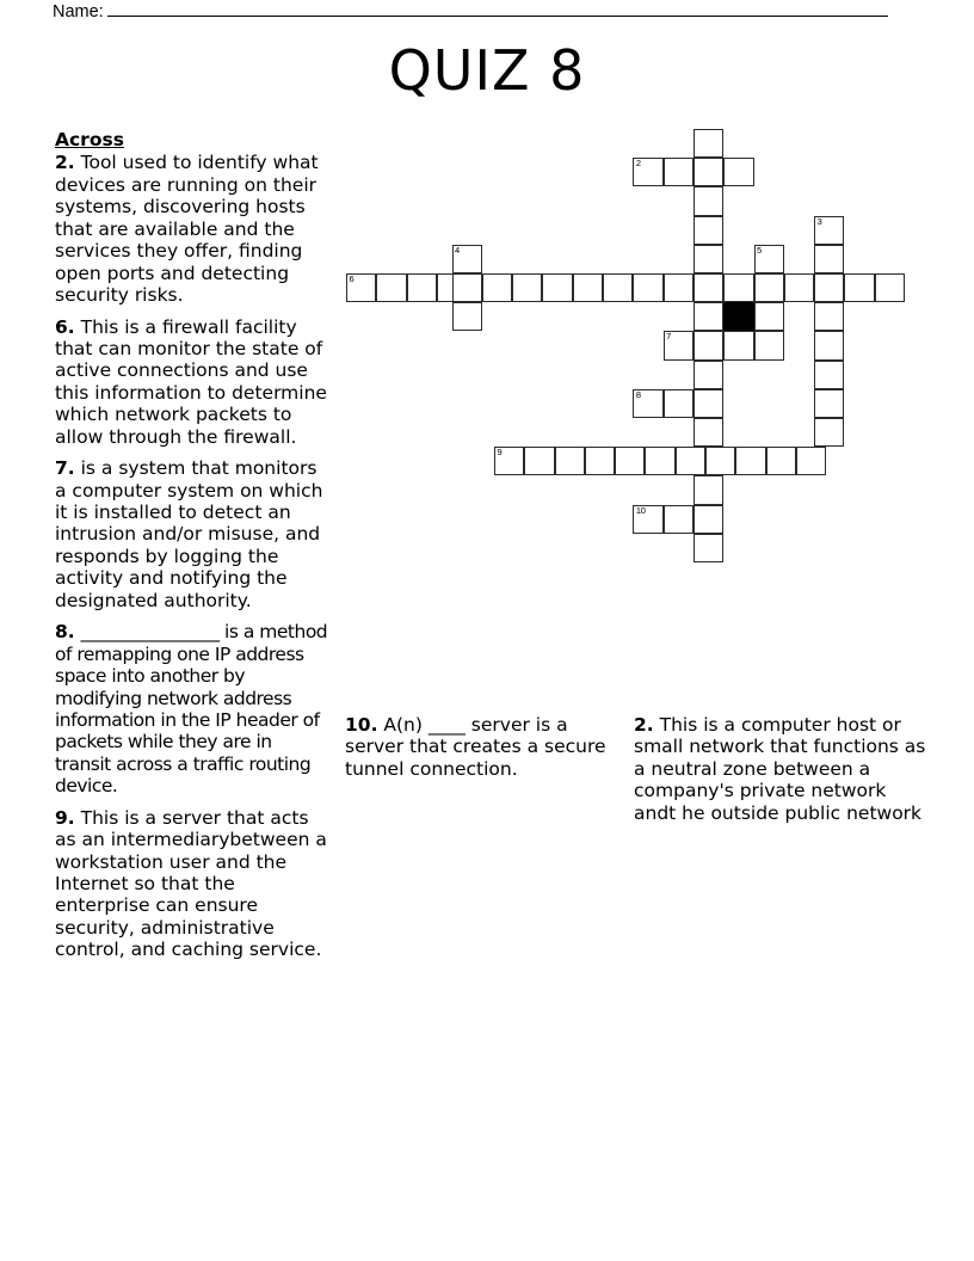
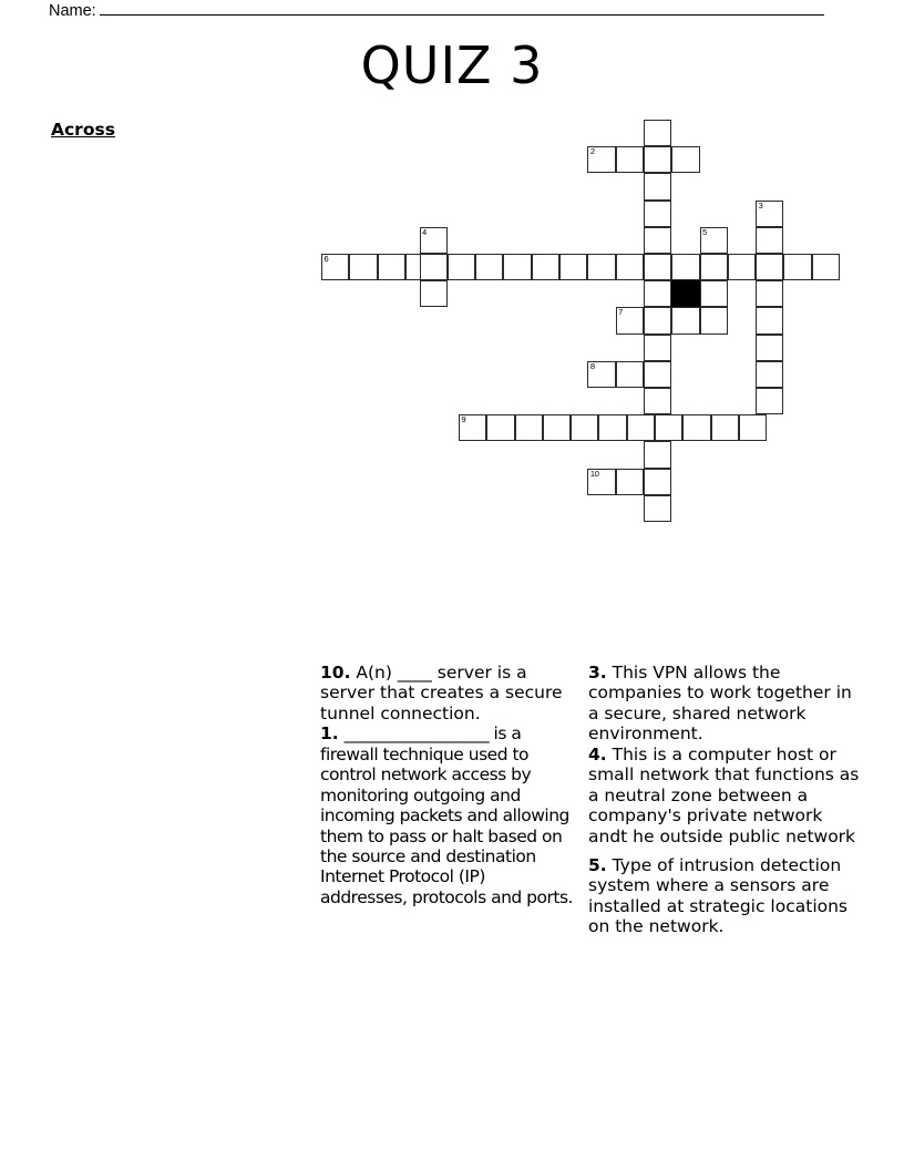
  Name:
- QUIZ 8
+ QUIZ 3
  Across
- 2. Tool used to identify what devices are running on their systems, discovering hosts that are available and the services they offer, finding open ports and detecting security risks.
- 6. This is a firewall facility that can monitor the state of active connections and use this information to determine which network packets to allow through the firewall.
- 7. is a system that monitors a computer system on which it is installed to detect an intrusion and/or misuse, and responds by logging the activity and notifying the designated authority.
- 8. ________________ is a method of remapping one IP address space into another by modifying network address information in the IP header of packets while they are in transit across a traffic routing device.
- 9. This is a server that acts as an intermediarybetween a workstation user and the Internet so that the enterprise can ensure security, administrative control, and caching service.
  10. A(n) ____ server is a server that creates a secure tunnel connection.
+ 1. __________________ is a firewall technique used to control network access by monitoring outgoing and incoming packets and allowing them to pass or halt based on the source and destination Internet Protocol (IP) addresses, protocols and ports.
+ 3. This VPN allows the companies to work together in a secure, shared network environment.
- 2. This is a computer host or small network that functions as a neutral zone between a company's private network andt he outside public network
+ 4. This is a computer host or small network that functions as a neutral zone between a company's private network andt he outside public network
+ 5. Type of intrusion detection system where a sensors are installed at strategic locations on the network.
  2
  3
  4
  5
  6
  7
  8
  9
  10
